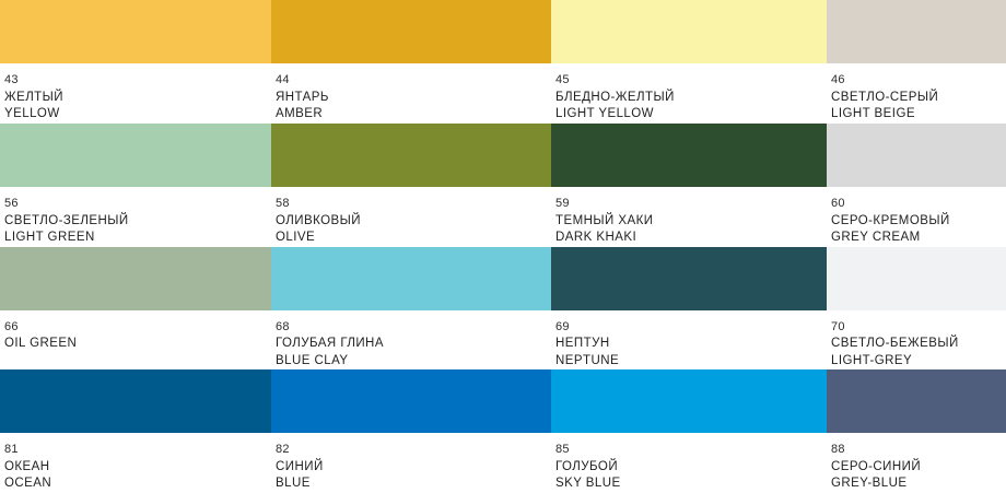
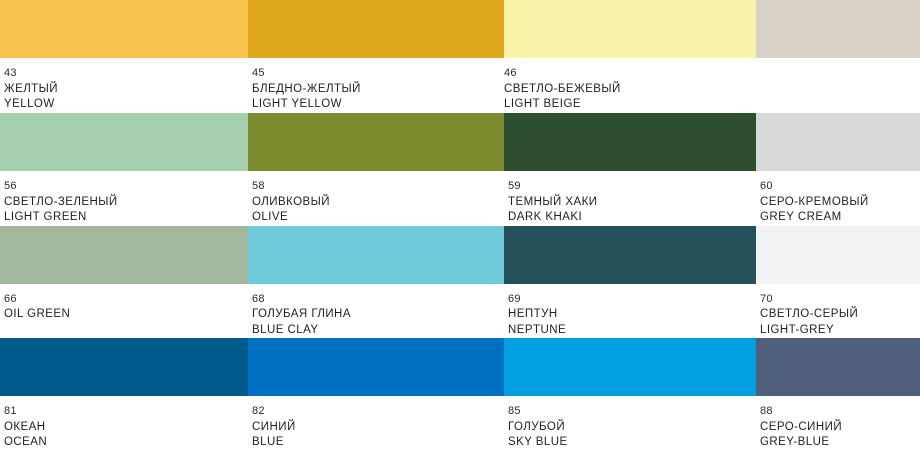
  43
  ЖЕЛТЫЙ
  YELLOW
- 44
- ЯНТАРЬ
- AMBER
  45
  БЛЕДНО-ЖЕЛТЫЙ
  LIGHT YELLOW
  46
- СВЕТЛО-СЕРЫЙ
+ СВЕТЛО-БЕЖЕВЫЙ
  LIGHT BEIGE
  56
  СВЕТЛО-ЗЕЛЕНЫЙ
  LIGHT GREEN
  58
  ОЛИВКОВЫЙ
  OLIVE
  59
  ТЕМНЫЙ ХАКИ
  DARK KHAKI
  60
  СЕРО-КРЕМОВЫЙ
  GREY CREAM
  66
  OIL GREEN
  68
  ГОЛУБАЯ ГЛИНА
  BLUE CLAY
  69
  НЕПТУН
  NEPTUNE
  70
- СВЕТЛО-БЕЖЕВЫЙ
+ СВЕТЛО-СЕРЫЙ
  LIGHT-GREY
  81
  ОКЕАН
  OCEAN
  82
  СИНИЙ
  BLUE
  85
  ГОЛУБОЙ
  SKY BLUE
  88
  СЕРО-СИНИЙ
  GREY-BLUE
